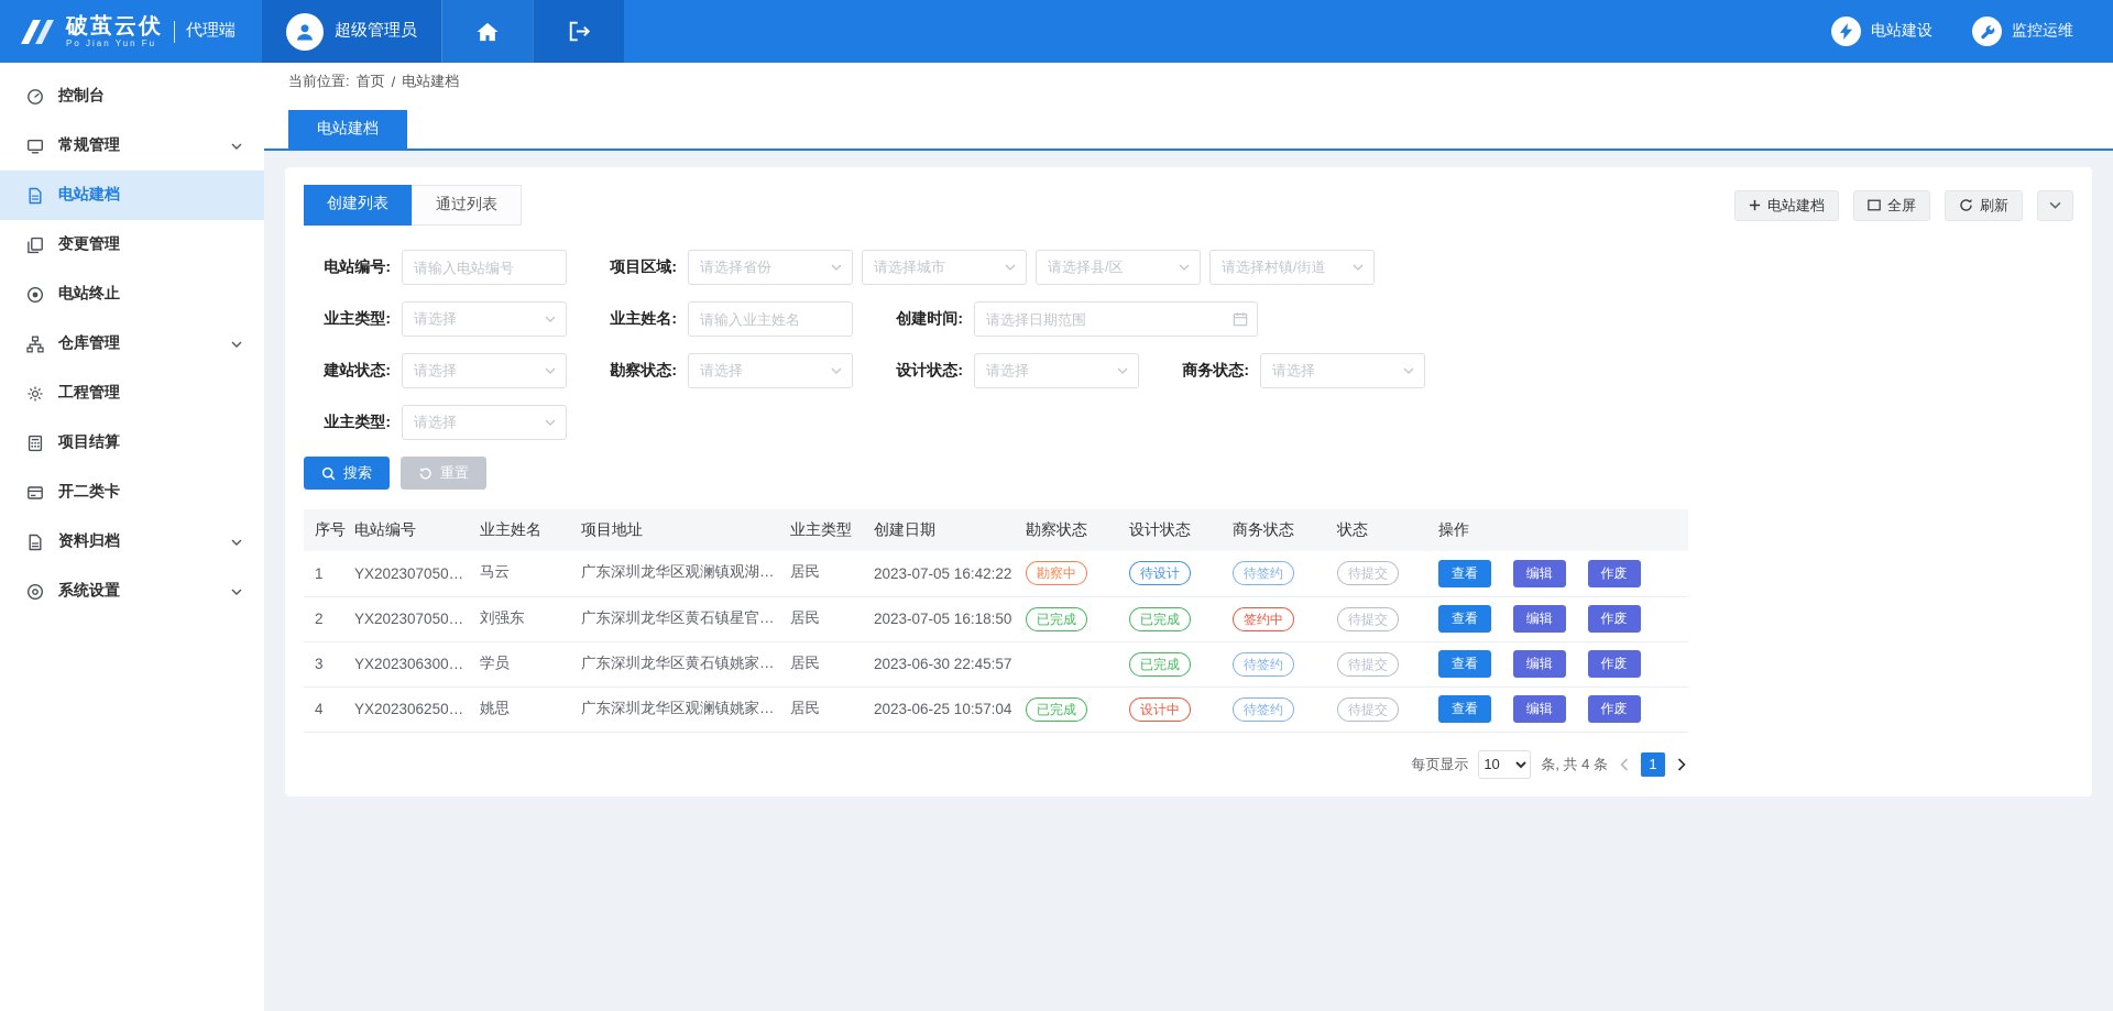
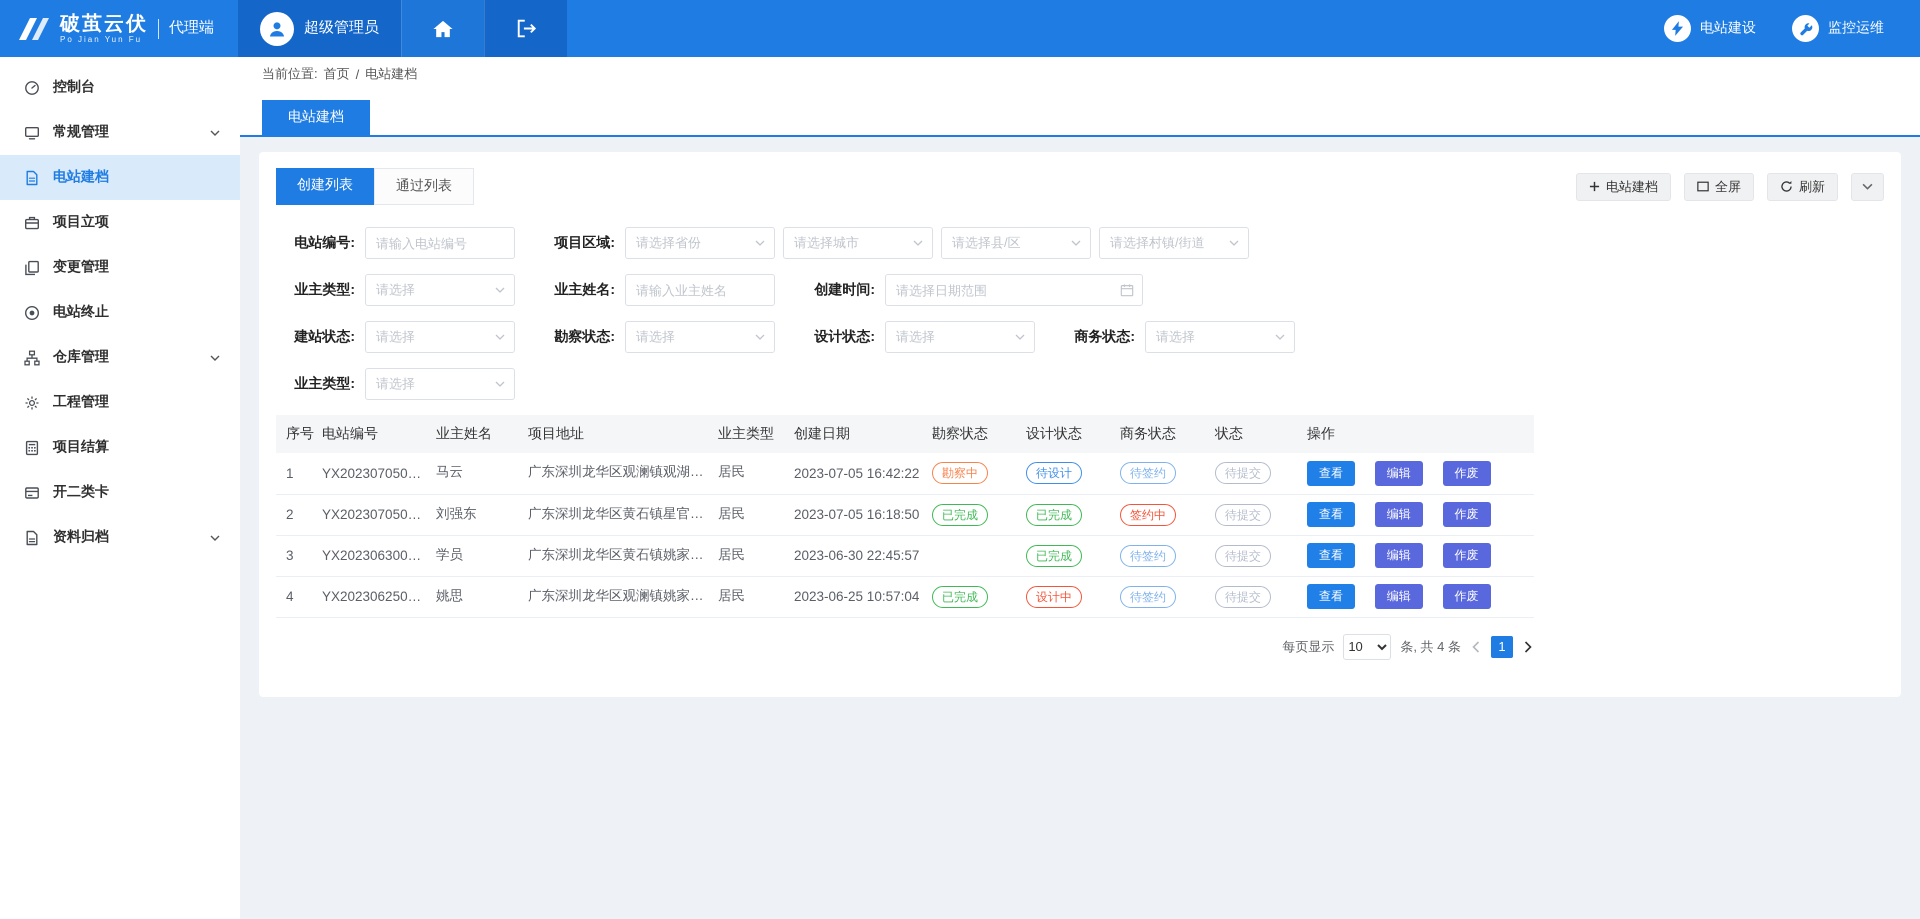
  破茧云伏
  Po Jian Yun Fu
  代理端
  超级管理员
  电站建设
  监控运维
  控制台
  常规管理
  电站建档
+ 项目立项
  变更管理
  电站终止
  仓库管理
  工程管理
  项目结算
  开二类卡
  资料归档
- 系统设置
  当前位置:
  首页
  /
  电站建档
  电站建档
  创建列表
  通过列表
  电站建档
  全屏
  刷新
  电站编号:
  请输入电站编号
  项目区域:
  请选择省份
  请选择城市
  请选择县/区
  请选择村镇/街道
  业主类型:
  请选择
  业主姓名:
  请输入业主姓名
  创建时间:
  请选择日期范围
  建站状态:
  请选择
  勘察状态:
  请选择
  设计状态:
  请选择
  商务状态:
  请选择
  业主类型:
  请选择
- 搜索
- 重置
  序号	电站编号	业主姓名	项目地址	业主类型	创建日期	勘察状态	设计状态	商务状态	状态	操作
  1	YX202307050001	马云	广东深圳龙华区观澜镇观湖路..	居民	2023-07-05 16:42:22	勘察中	待设计	待签约	待提交	查看 编辑 作废
  2	YX202307050001	刘强东	广东深圳龙华区黄石镇星官大..	居民	2023-07-05 16:18:50	已完成	已完成	签约中	待提交	查看 编辑 作废
  3	YX202306300000	学员	广东深圳龙华区黄石镇姚家庄..	居民	2023-06-30 22:45:57		已完成	待签约	待提交	查看 编辑 作废
  4	YX202306250000	姚思	广东深圳龙华区观澜镇姚家庄..	居民	2023-06-25 10:57:04	已完成	设计中	待签约	待提交	查看 编辑 作废
  每页显示
  10
  条, 共 4 条
  1
